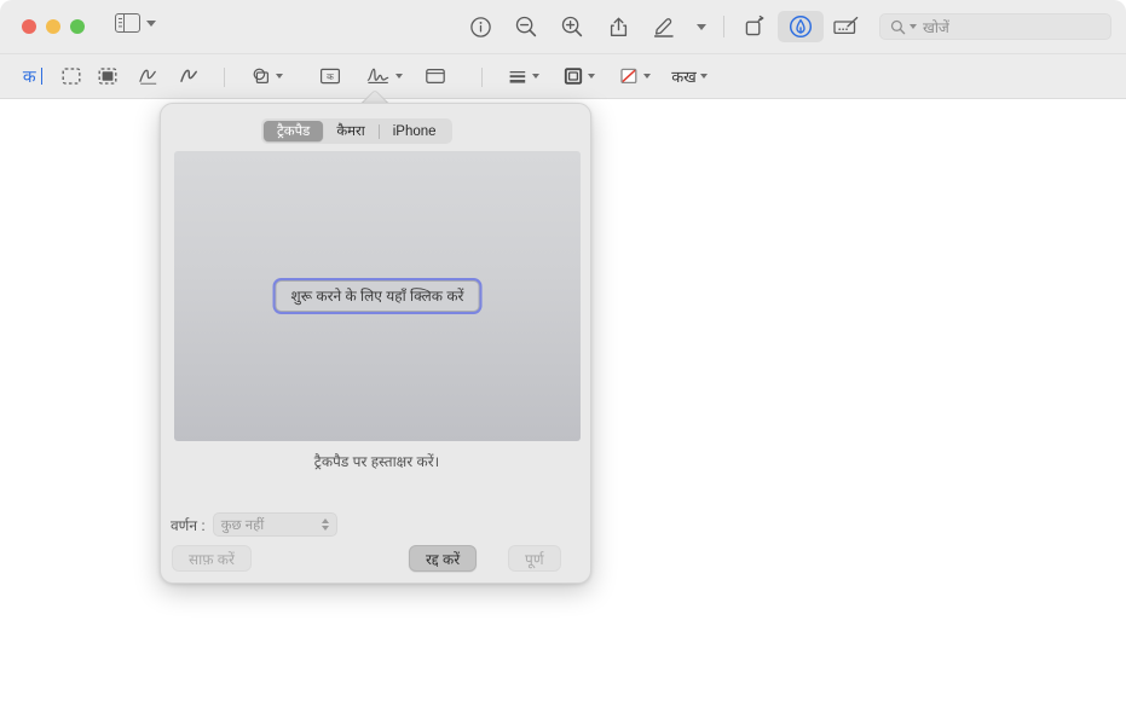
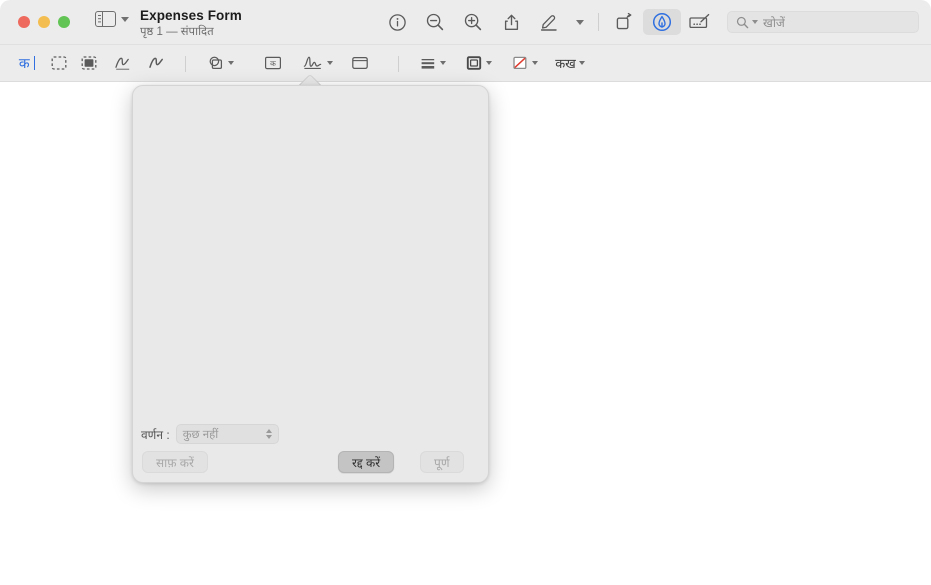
+ Expenses Form
+ पृष्ठ 1 — संपादित
  खोजें
  क
  क
  कख
- ट्रैकपैड
- कैमरा
- iPhone
- शुरू करने के लिए यहाँ क्लिक करें
- ट्रैकपैड पर हस्ताक्षर करें।
  वर्णन :
  कुछ नहीं
  साफ़ करें
  रद्द करें
  पूर्ण
